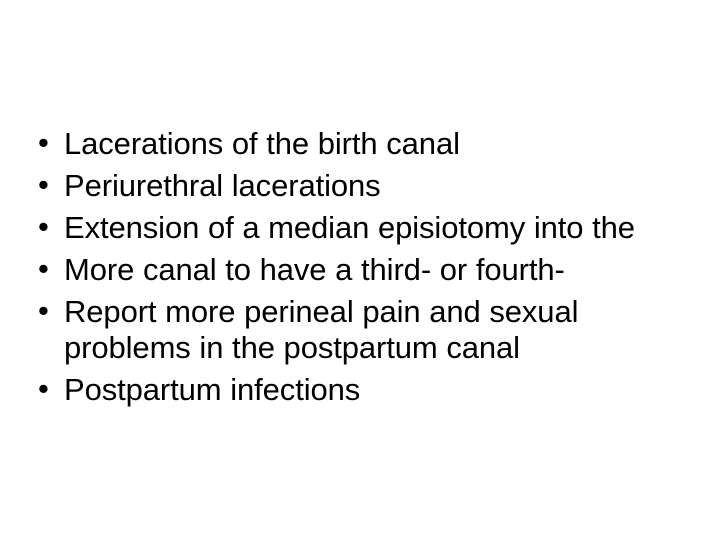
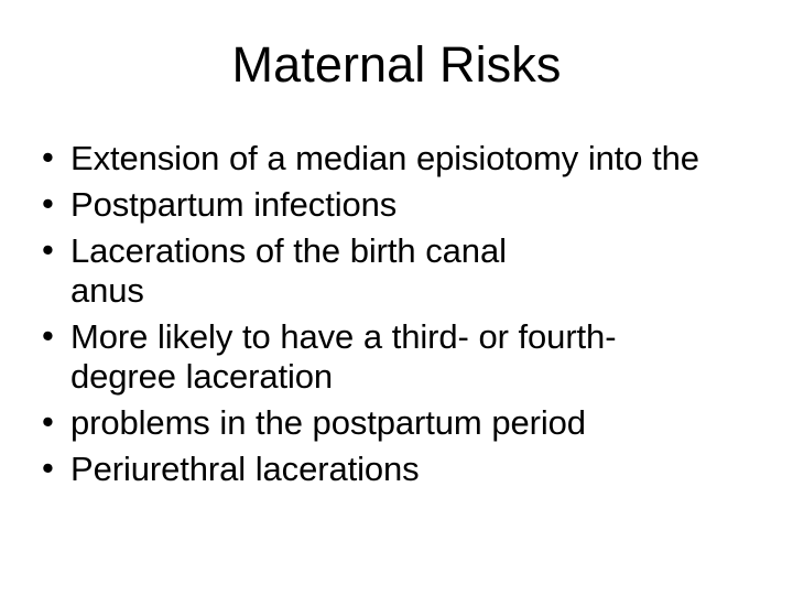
+ Maternal Risks
  •
- Lacerations of the birth canal
+ Extension of a median episiotomy into the
  •
- Periurethral lacerations
+ Postpartum infections
  •
- Extension of a median episiotomy into the
+ Lacerations of the birth canal
+ anus
  •
- More canal to have a third- or fourth-
+ More likely to have a third- or fourth-
+ degree laceration
  •
- Report more perineal pain and sexual
- problems in the postpartum canal
+ problems in the postpartum period
  •
- Postpartum infections
+ Periurethral lacerations
